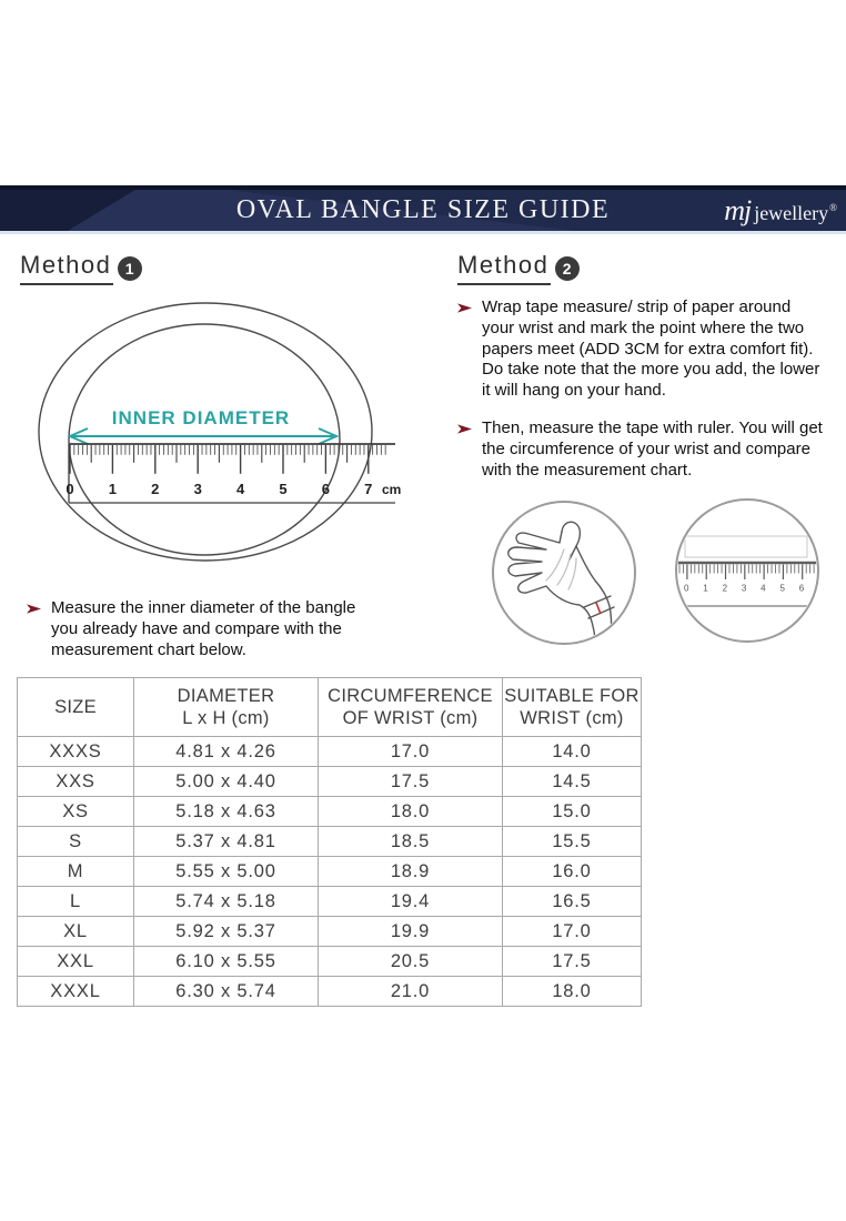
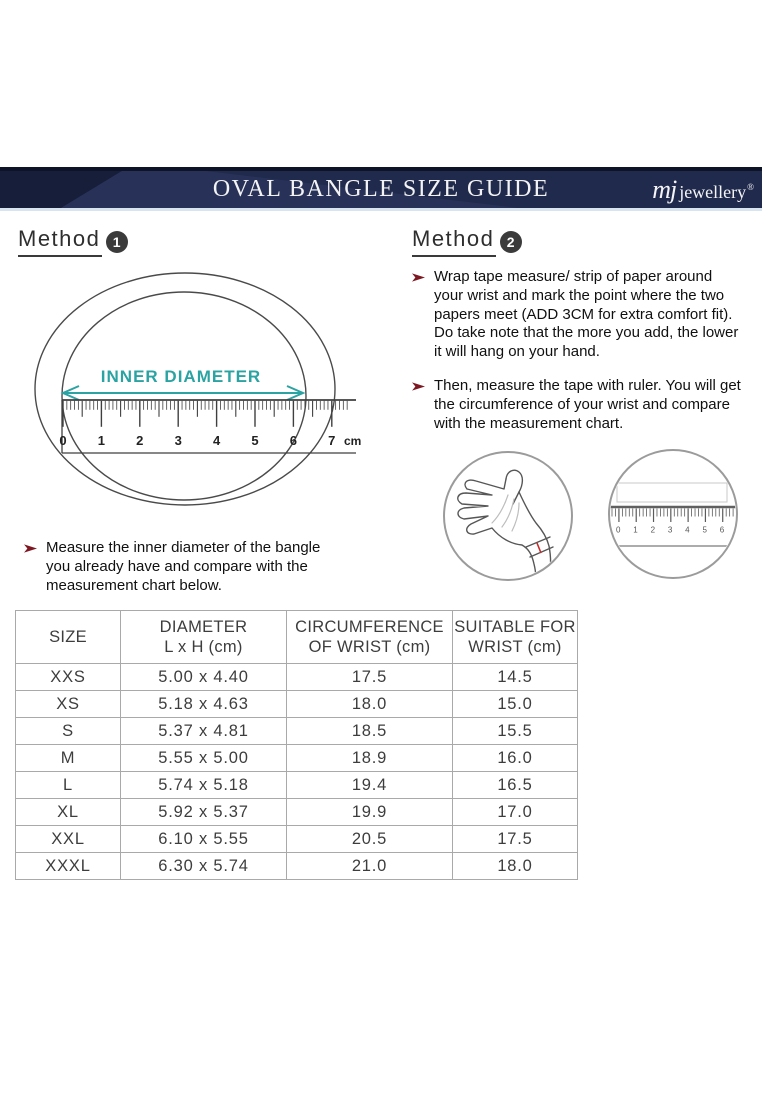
  OVAL BANGLE SIZE GUIDE
  mj
  jewellery
  ®
  Method
  1
  Method
  2
  INNER DIAMETER
  0
  1
  2
  3
  4
  5
  6
  7
  cm
  Measure the inner diameter of the bangle
  you already have and compare with the
  measurement chart below.
  Wrap tape measure/ strip of paper around
  your wrist and mark the point where the two
  papers meet (ADD 3CM for extra comfort fit).
  Do take note that the more you add, the lower
  it will hang on your hand.
  Then, measure the tape with ruler. You will get
  the circumference of your wrist and compare
  with the measurement chart.
  0
  1
  2
  3
  4
  5
  6
  SIZE	DIAMETER L x H (cm)	CIRCUMFERENCE OF WRIST (cm)	SUITABLE FOR WRIST (cm)
- XXXS	4.81 x 4.26	17.0	14.0
  XXS	5.00 x 4.40	17.5	14.5
  XS	5.18 x 4.63	18.0	15.0
  S	5.37 x 4.81	18.5	15.5
  M	5.55 x 5.00	18.9	16.0
  L	5.74 x 5.18	19.4	16.5
  XL	5.92 x 5.37	19.9	17.0
  XXL	6.10 x 5.55	20.5	17.5
  XXXL	6.30 x 5.74	21.0	18.0
